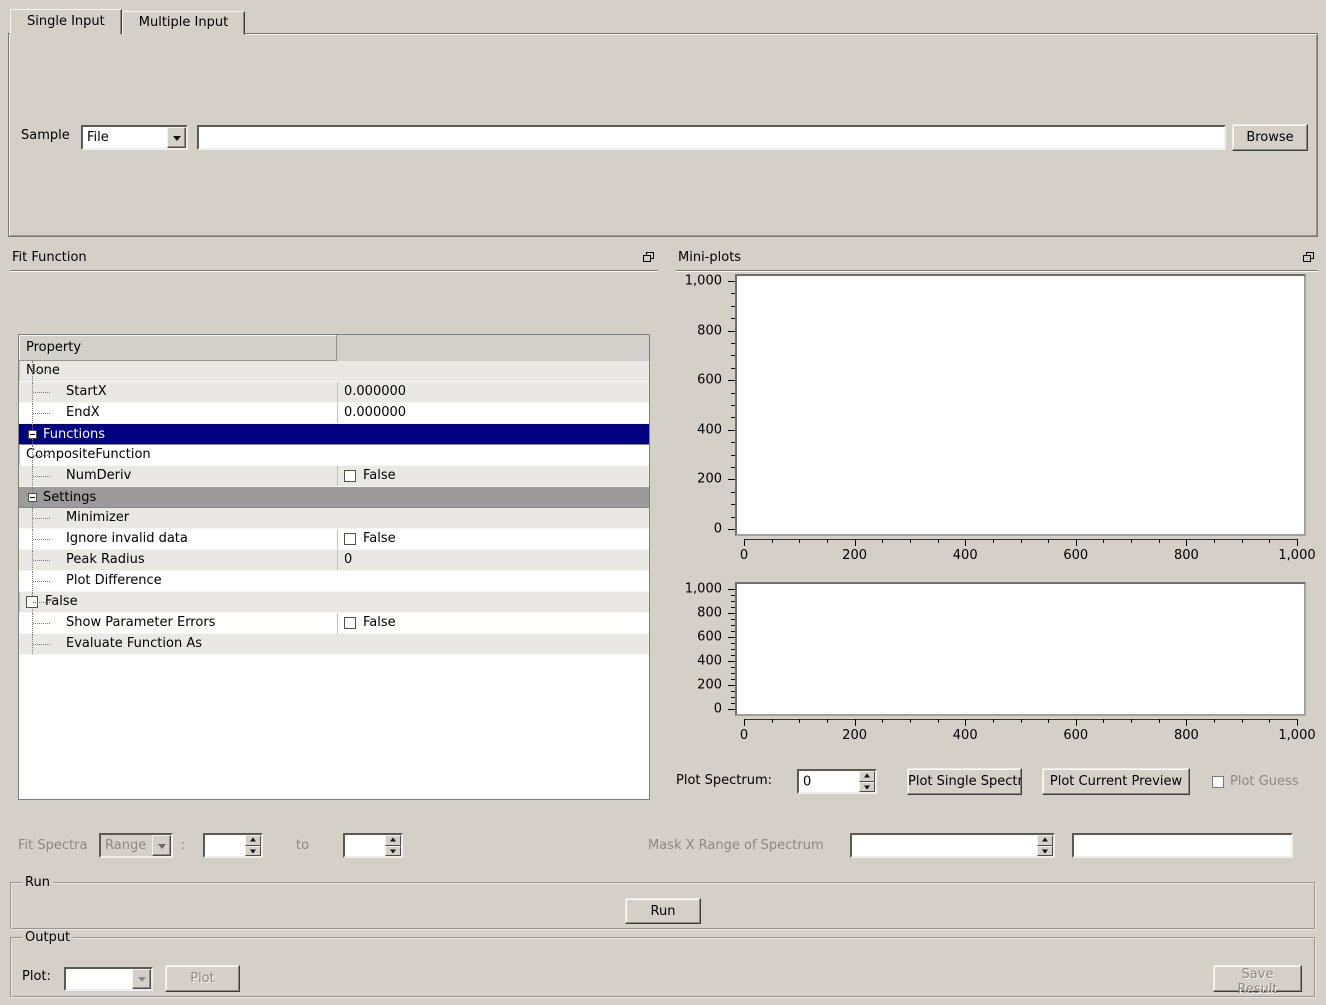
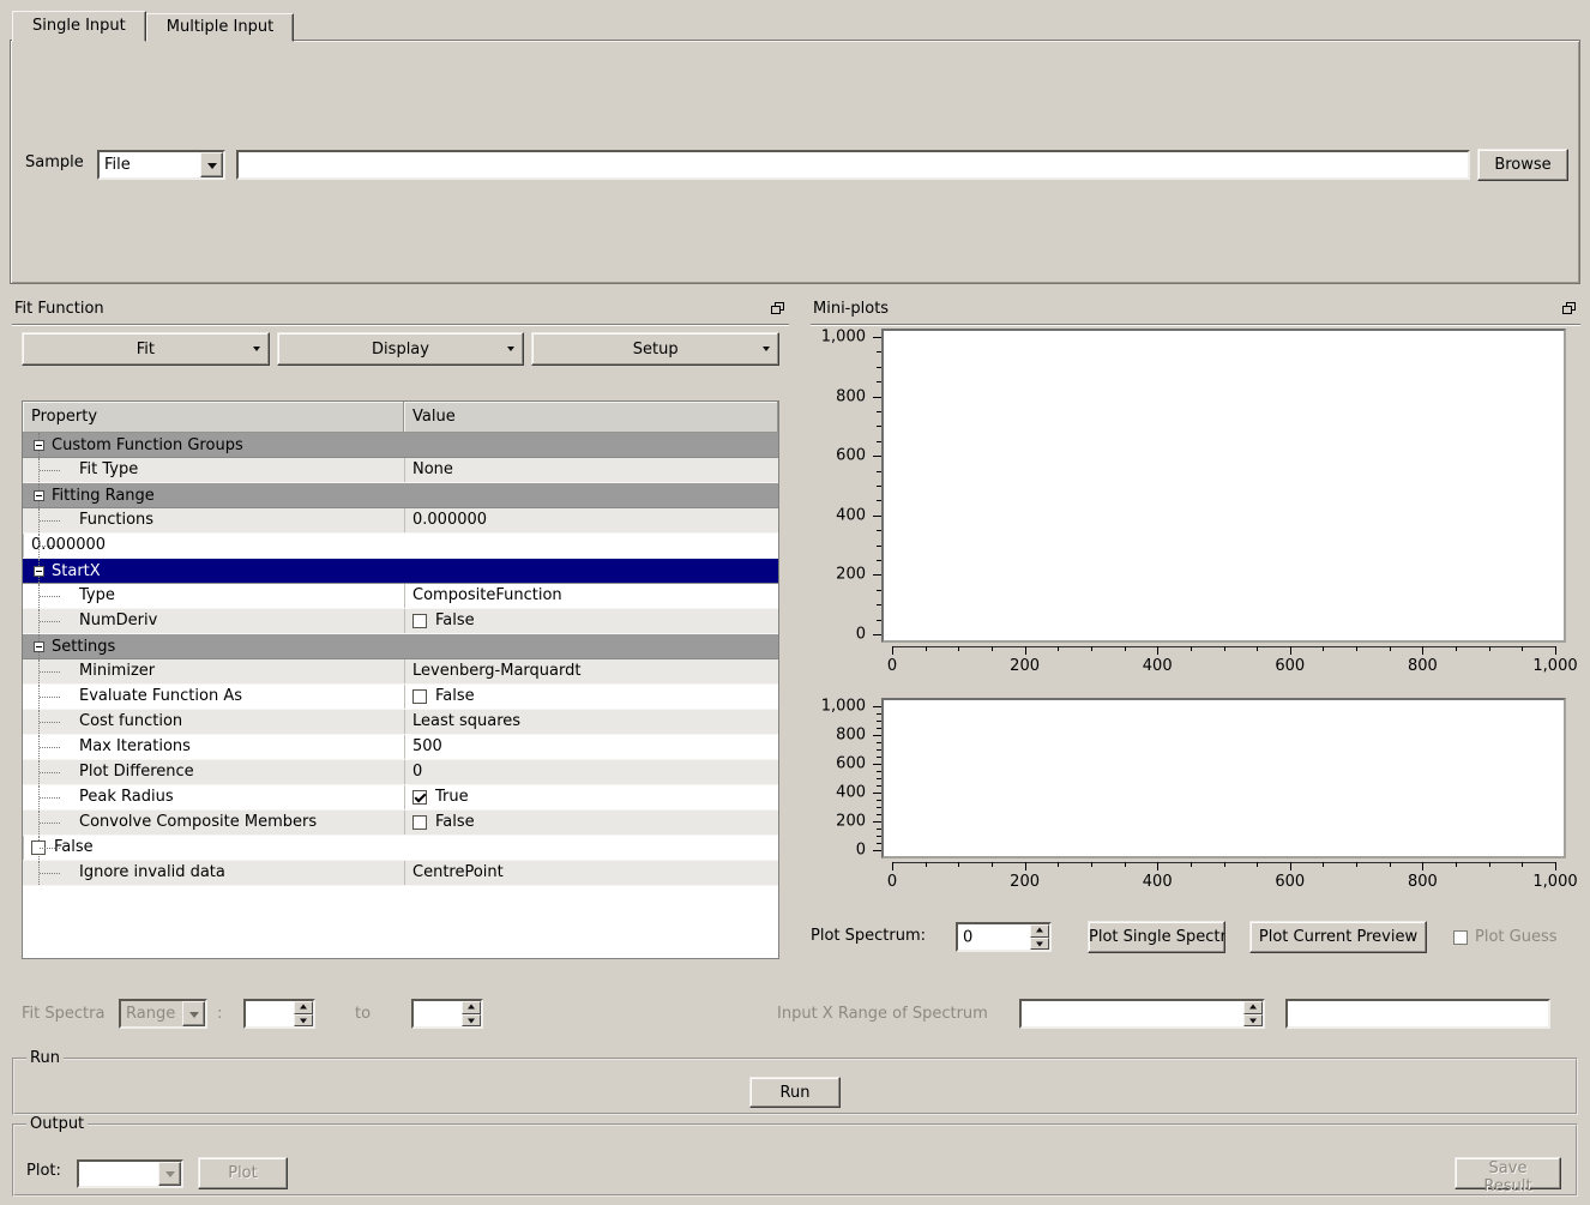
  Single Input
  Multiple Input
  Sample
  File
  Browse
  Fit Function
+ Fit
+ Display
+ Setup
  Property
+ Value
+ Custom Function Groups
+ Fit Type
  None
+ Fitting Range
- StartX
+ Functions
  0.000000
- EndX
  0.000000
- Functions
+ StartX
+ Type
  CompositeFunction
  NumDeriv
  False
  Settings
  Minimizer
+ Levenberg-Marquardt
- Ignore invalid data
+ Evaluate Function As
  False
+ Cost function
+ Least squares
+ Max Iterations
+ 500
- Peak Radius
+ Plot Difference
  0
- Plot Difference
+ Peak Radius
+ True
+ Convolve Composite Members
  False
- Show Parameter Errors
  False
- Evaluate Function As
+ Ignore invalid data
+ CentrePoint
  Mini-plots
  1,000
  800
  600
  400
  200
  0
  0
  200
  400
  600
  800
  1,000
  1,000
  800
  600
  400
  200
  0
  0
  200
  400
  600
  800
  1,000
  Plot Spectrum:
  0
  Plot Single Spectr
  Plot Current Preview
  Plot Guess
  Fit Spectra
  Range
  :
  to
- Mask X Range of Spectrum
+ Input X Range of Spectrum
  Run
  Run
  Output
  Plot:
  Plot
  Save Result
